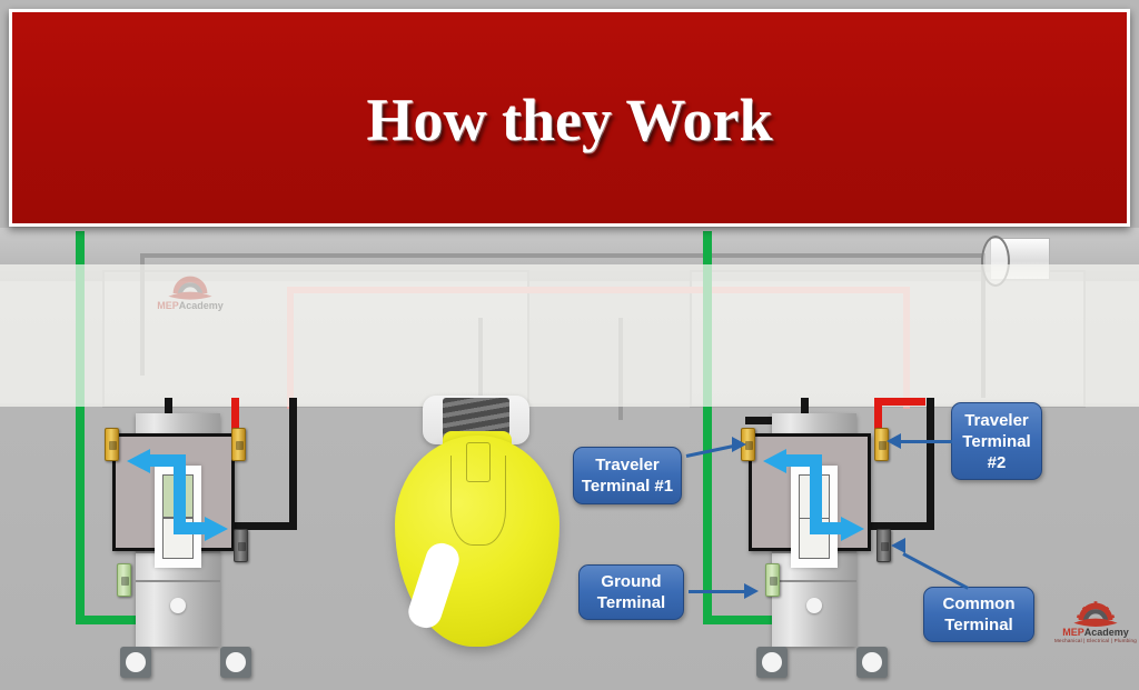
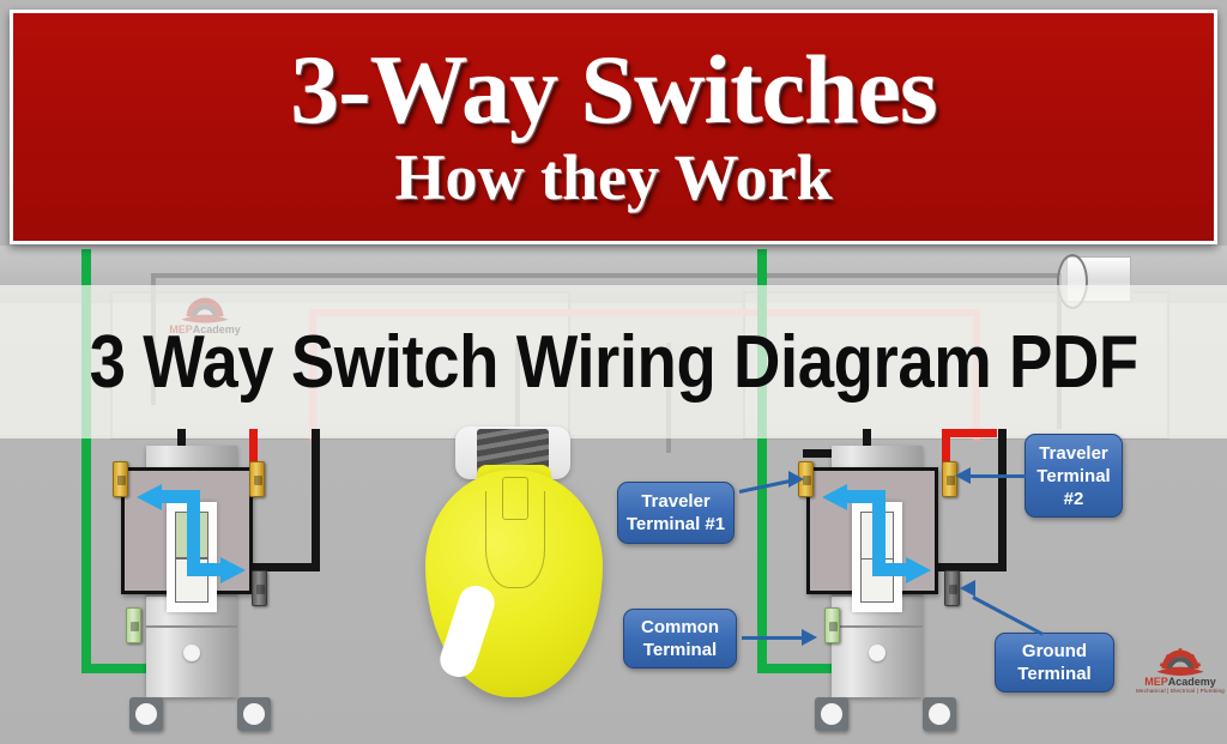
  MEPAcademy
+ 3 Way Switch Wiring Diagram PDF
+ 3-Way Switches
  How they Work
  Traveler
  Terminal #1
- Ground
+ Common
  Terminal
  Traveler
  Terminal
  #2
- Common
+ Ground
  Terminal
  MEPAcademy
